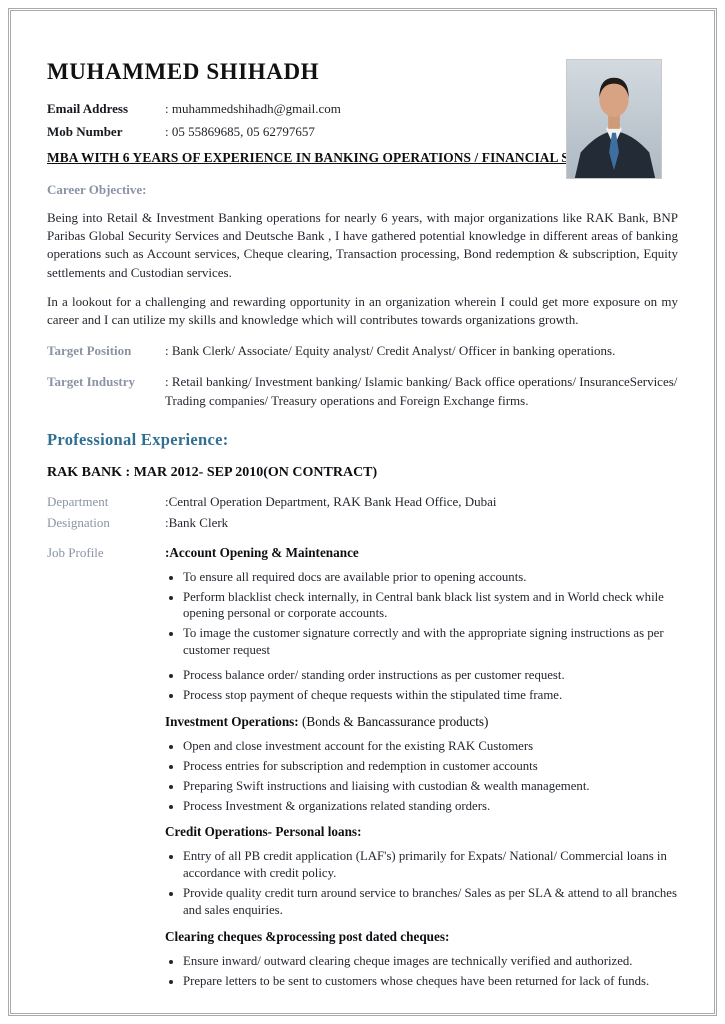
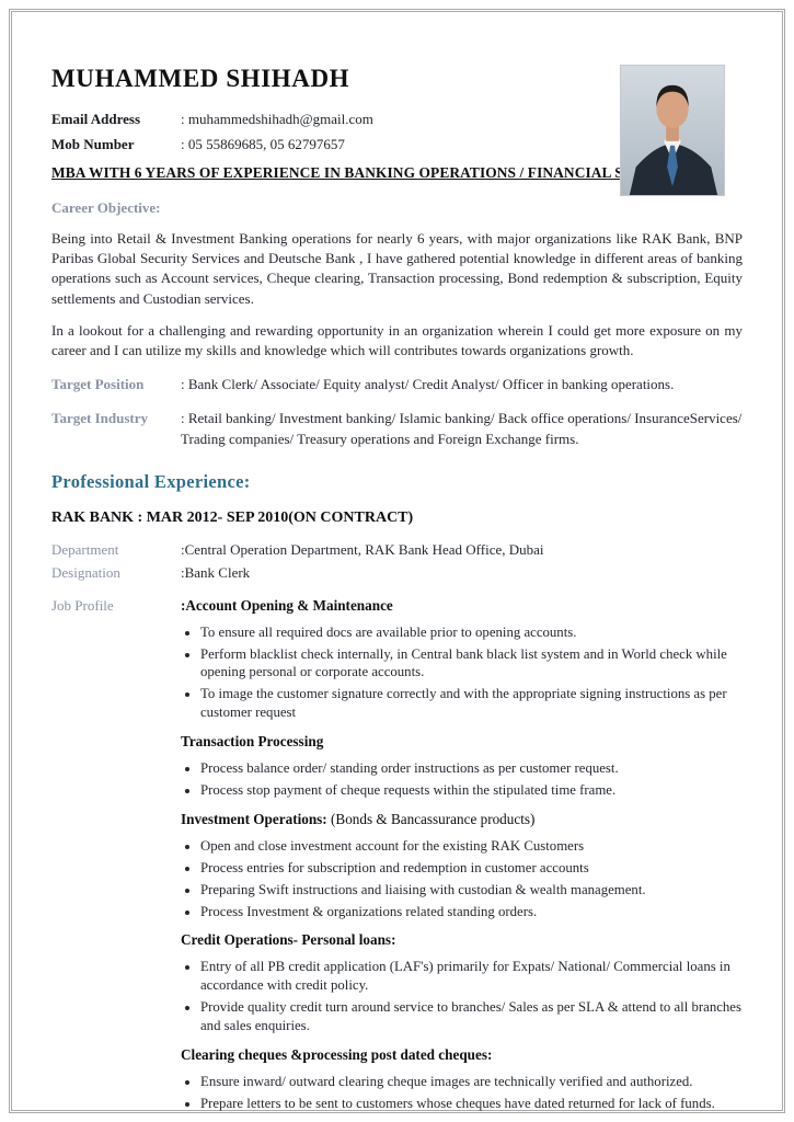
  MUHAMMED SHIHADH
  Email Address
  : muhammedshihadh@gmail.com
  Mob Number
  : 05 55869685, 05 62797657
  MBA WITH 6 YEARS OF EXPERIENCE IN BANKING OPERATIONS / FINANCIAL
  Career Objective:
  Being into Retail & Investment Banking operations for nearly 6 years, with major organizations like RAK Bank, BNP Paribas Global Security Services and Deutsche Bank , I have gathered potential knowledge in different areas of banking operations such as Account services, Cheque clearing, Transaction processing, Bond redemption & subscription, Equity settlements and Custodian services.
  In a lookout for a challenging and rewarding opportunity in an organization wherein I could get more exposure on my career and I can utilize my skills and knowledge which will contributes towards organizations growth.
  Target Position
  : Bank Clerk/ Associate/ Equity analyst/ Credit Analyst/ Officer in banking operations.
  Target Industry
  : Retail banking/ Investment banking/ Islamic banking/ Back office operations/ InsuranceServices/ Trading companies/ Treasury operations and Foreign Exchange firms.
  Professional Experience:
  RAK BANK : MAR 2012- SEP 2010(ON CONTRACT)
  Department
  :Central Operation Department, RAK Bank Head Office, Dubai
  Designation
  :Bank Clerk
  Job Profile
  :Account Opening & Maintenance
  To ensure all required docs are available prior to opening accounts.
  Perform blacklist check internally, in Central bank black list system and in World check while opening personal or corporate accounts.
  To image the customer signature correctly and with the appropriate signing instructions as per customer request
+ Transaction Processing
  Process balance order/ standing order instructions as per customer request.
  Process stop payment of cheque requests within the stipulated time frame.
  Investment Operations: (Bonds & Bancassurance products)
  Open and close investment account for the existing RAK Customers
  Process entries for subscription and redemption in customer accounts
  Preparing Swift instructions and liaising with custodian & wealth management.
  Process Investment & organizations related standing orders.
  Credit Operations- Personal loans:
  Entry of all PB credit application (LAF's) primarily for Expats/ National/ Commercial loans in accordance with credit policy.
  Provide quality credit turn around service to branches/ Sales as per SLA & attend to all branches and sales enquiries.
  Clearing cheques &processing post dated cheques:
  Ensure inward/ outward clearing cheque images are technically verified and authorized.
- Prepare letters to be sent to customers whose cheques have been returned for lack of funds.
+ Prepare letters to be sent to customers whose cheques have dated returned for lack of funds.
